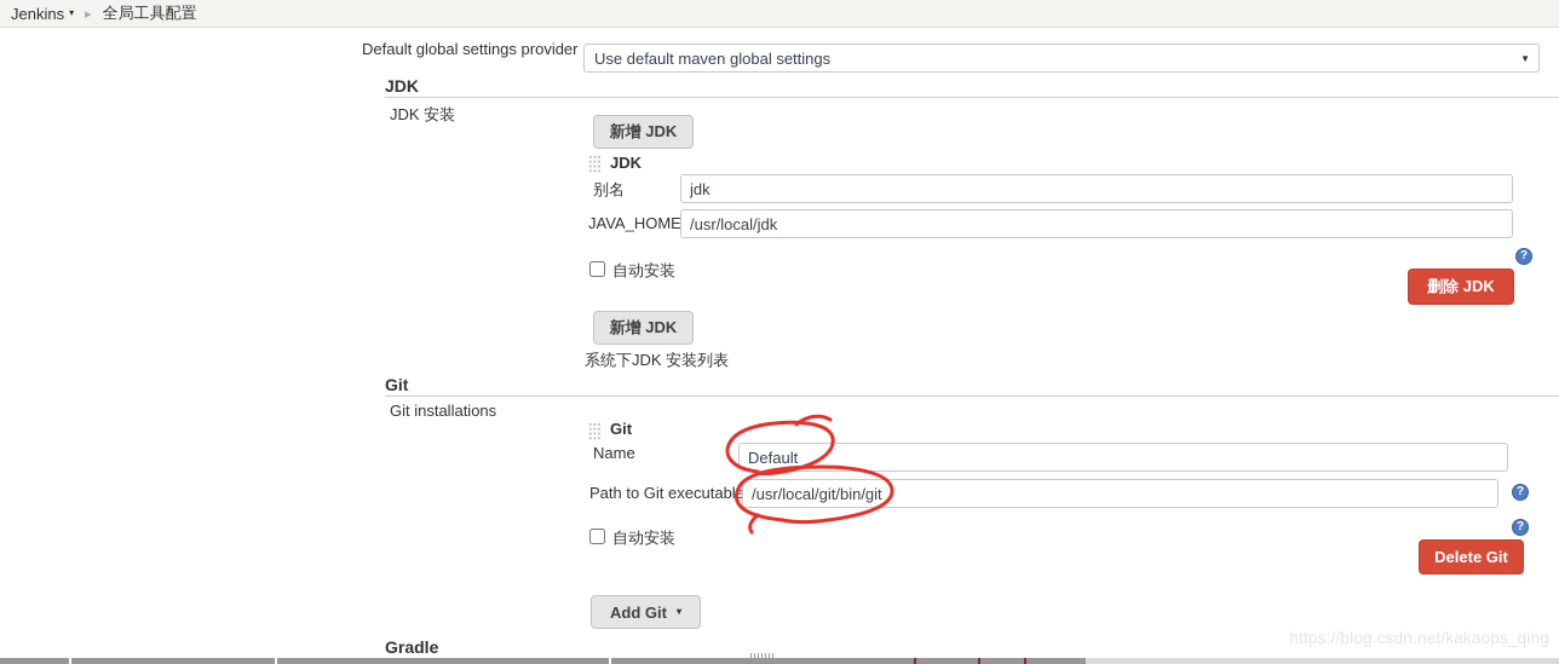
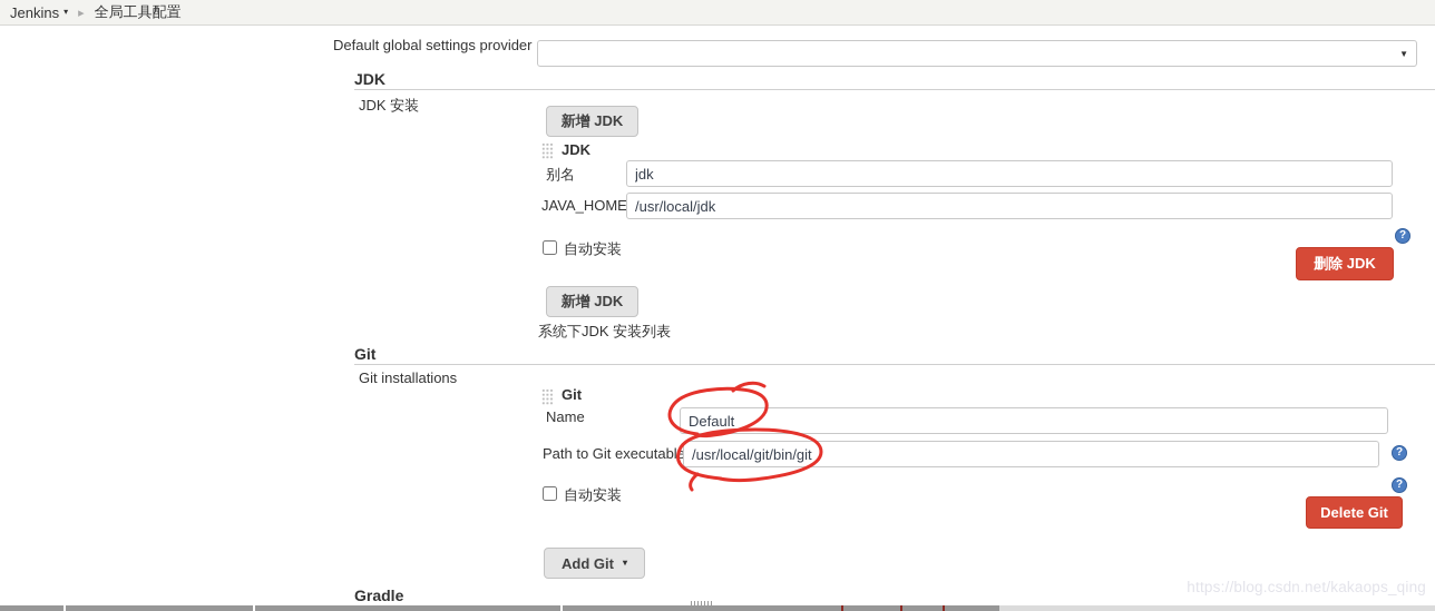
  Jenkins
  ▾
  ▸
  全局工具配置
  Default global settings provider
- Use default maven global settings
  ▼
  JDK
  JDK 安装
  新增 JDK
  JDK
  别名
  jdk
  JAVA_HOME
  /usr/local/jdk
  自动安装
  ?
  删除 JDK
  新增 JDK
  系统下JDK 安装列表
  Git
  Git installations
  Git
  Name
  Default
  Path to Git executable
  /usr/local/git/bin/git
  ?
  自动安装
  ?
  Delete Git
  Add Git
  ▾
  Gradle
  https://blog.csdn.net/kakaops_qing
